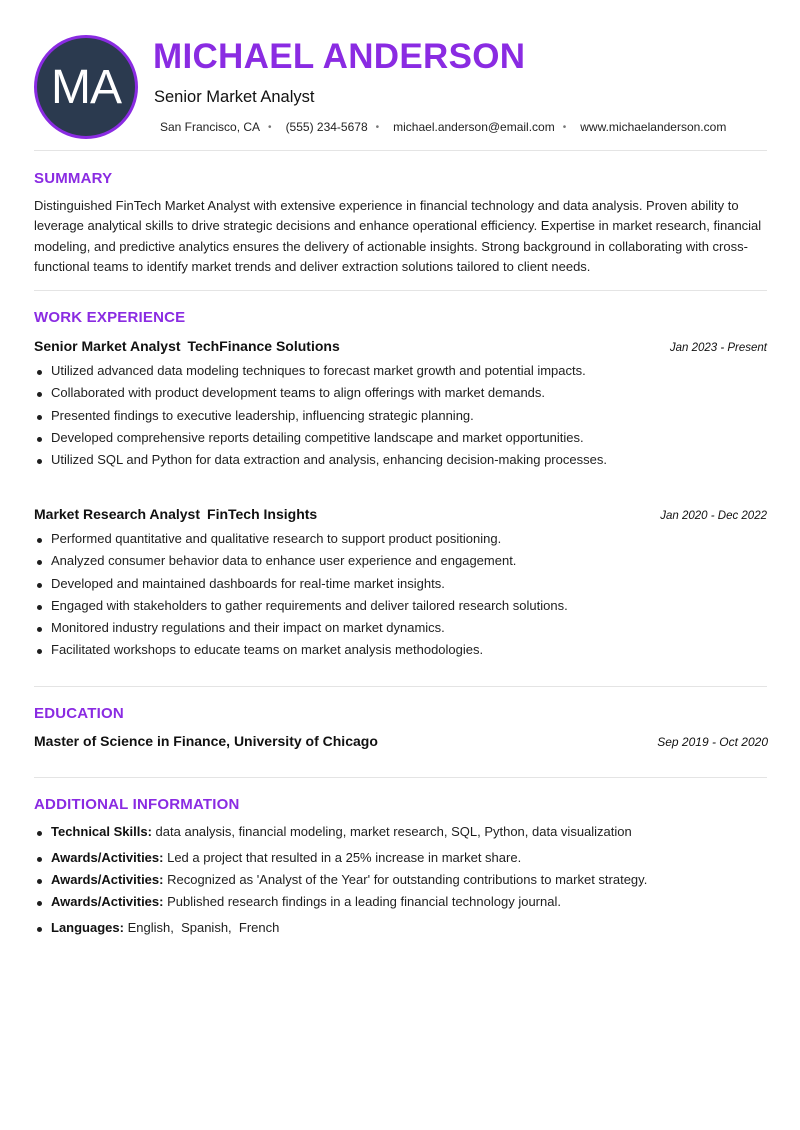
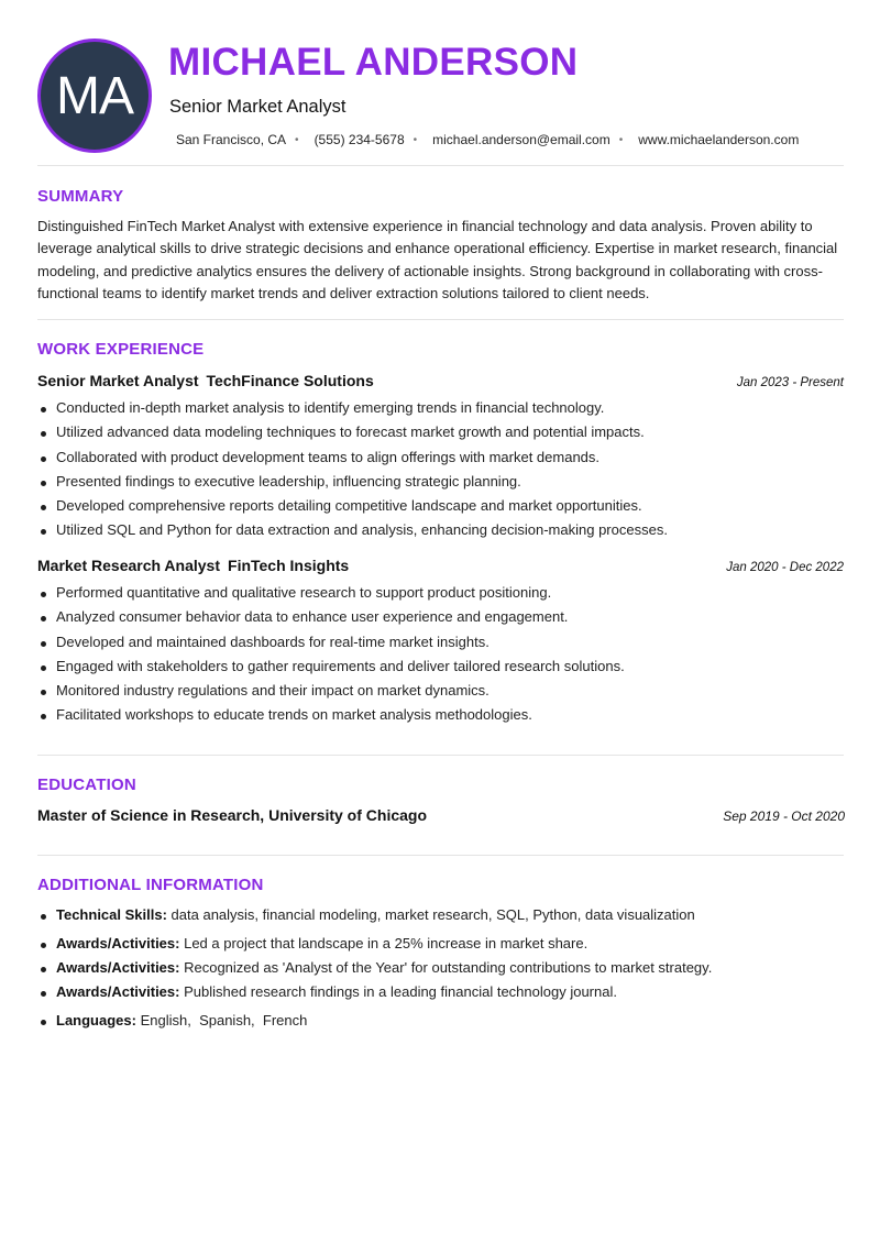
  MA
  MICHAEL ANDERSON
  Senior Market Analyst
  San Francisco, CA
  •
  (555) 234-5678
  •
  michael.anderson@email.com
  •
  www.michaelanderson.com
  SUMMARY
  Distinguished FinTech Market Analyst with extensive experience in financial technology and data analysis. Proven ability to leverage analytical skills to drive strategic decisions and enhance operational efficiency. Expertise in market research, financial modeling, and predictive analytics ensures the delivery of actionable insights. Strong background in collaborating with cross-functional teams to identify market trends and deliver extraction solutions tailored to client needs.
  WORK EXPERIENCE
  Senior Market Analyst TechFinance Solutions
  Jan 2023 - Present
+ Conducted in-depth market analysis to identify emerging trends in financial technology.
  Utilized advanced data modeling techniques to forecast market growth and potential impacts.
  Collaborated with product development teams to align offerings with market demands.
  Presented findings to executive leadership, influencing strategic planning.
  Developed comprehensive reports detailing competitive landscape and market opportunities.
  Utilized SQL and Python for data extraction and analysis, enhancing decision-making processes.
  Market Research Analyst FinTech Insights
  Jan 2020 - Dec 2022
  Performed quantitative and qualitative research to support product positioning.
  Analyzed consumer behavior data to enhance user experience and engagement.
  Developed and maintained dashboards for real-time market insights.
  Engaged with stakeholders to gather requirements and deliver tailored research solutions.
  Monitored industry regulations and their impact on market dynamics.
- Facilitated workshops to educate teams on market analysis methodologies.
+ Facilitated workshops to educate trends on market analysis methodologies.
  EDUCATION
- Master of Science in Finance, University of Chicago
+ Master of Science in Research, University of Chicago
  Sep 2019 - Oct 2020
  ADDITIONAL INFORMATION
  Technical Skills: data analysis, financial modeling, market research, SQL, Python, data visualization
- Awards/Activities: Led a project that resulted in a 25% increase in market share.
+ Awards/Activities: Led a project that landscape in a 25% increase in market share.
  Awards/Activities: Recognized as 'Analyst of the Year' for outstanding contributions to market strategy.
  Awards/Activities: Published research findings in a leading financial technology journal.
  Languages: English, Spanish, French
